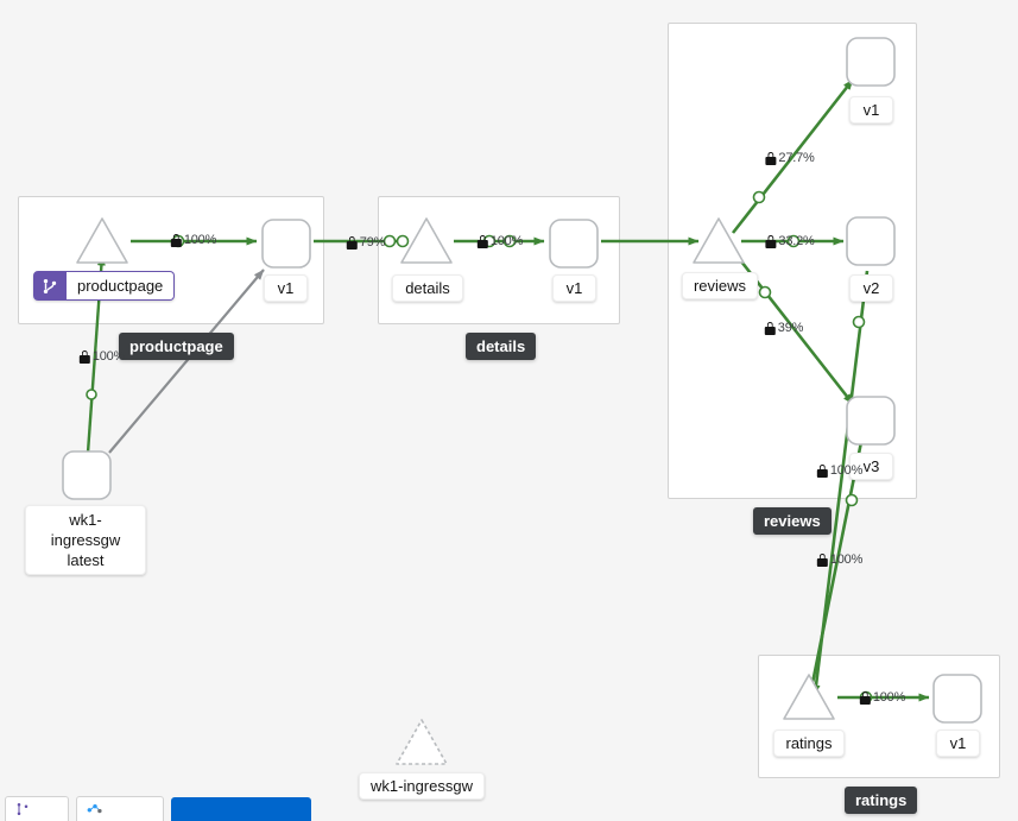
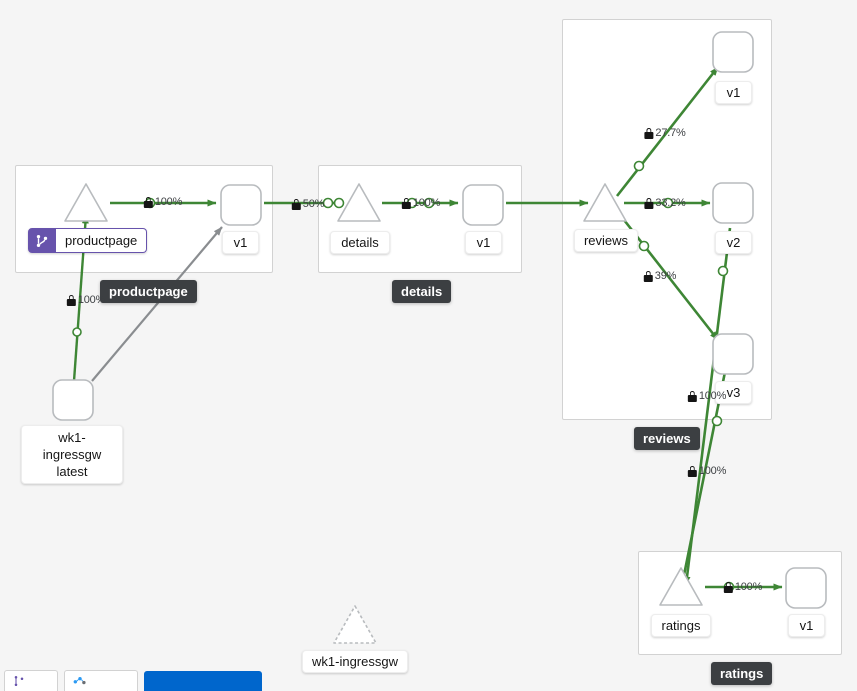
  productpage
  v1
  details
  v1
  reviews
  v1
  v2
  v3
  ratings
  v1
  wk1-ingressgw
  latest
  wk1-ingressgw
  productpage
  details
  reviews
  ratings
  100%
  100%
- 79%
+ 50%
  100%
  27.7%
  33.2%
  39%
  100%
  100%
  100%
